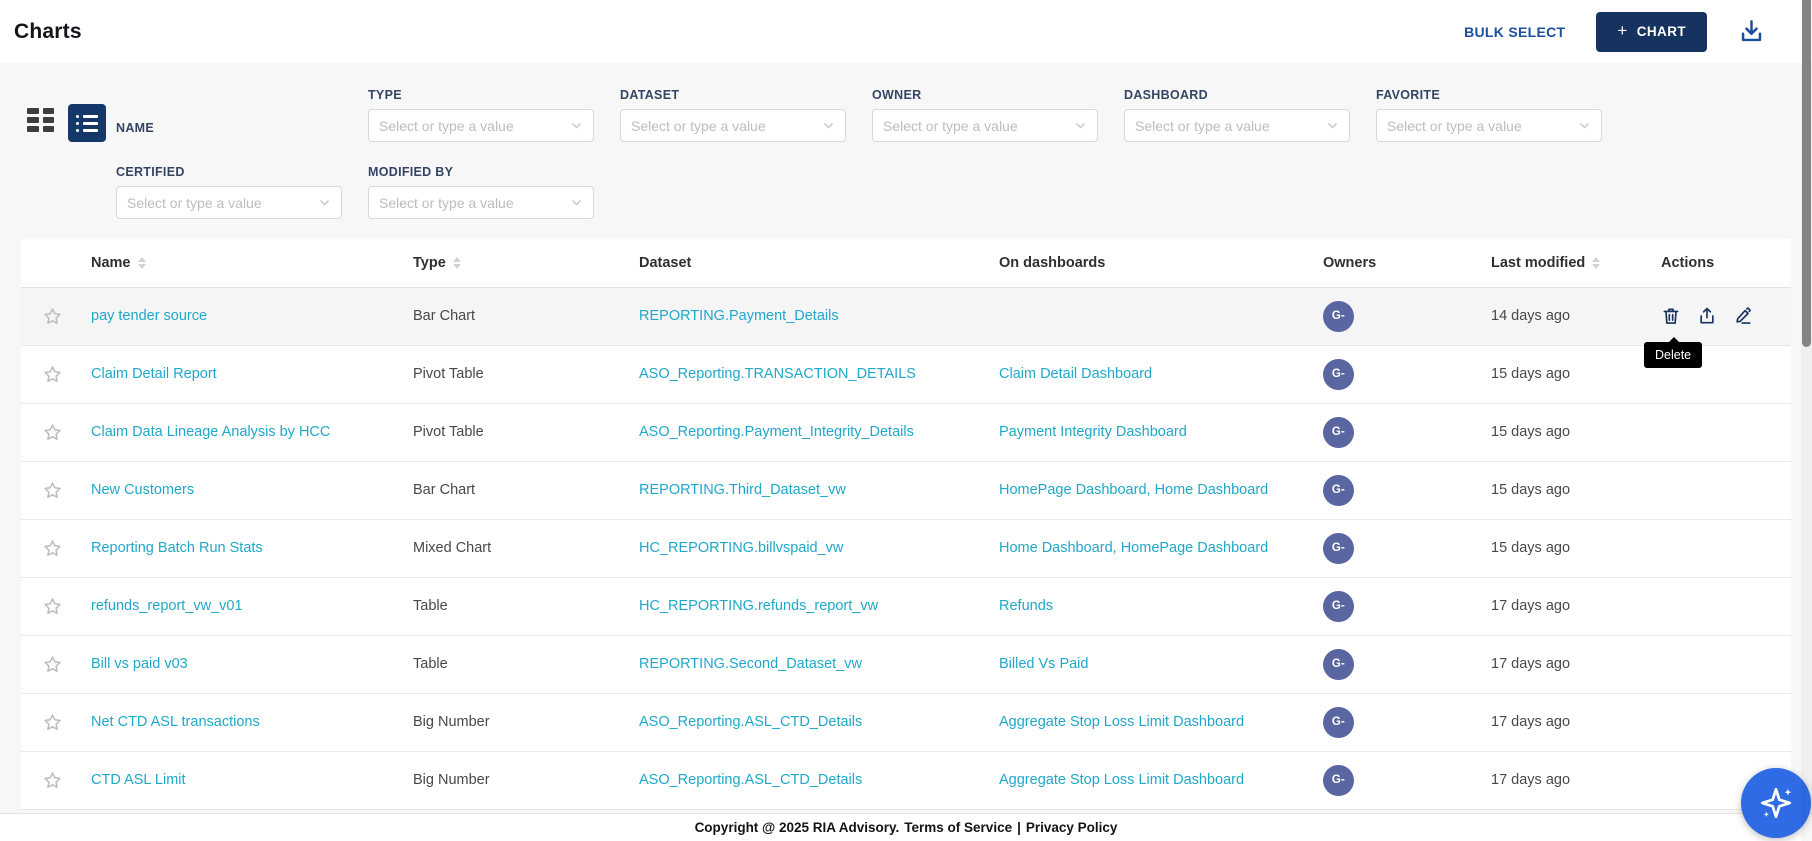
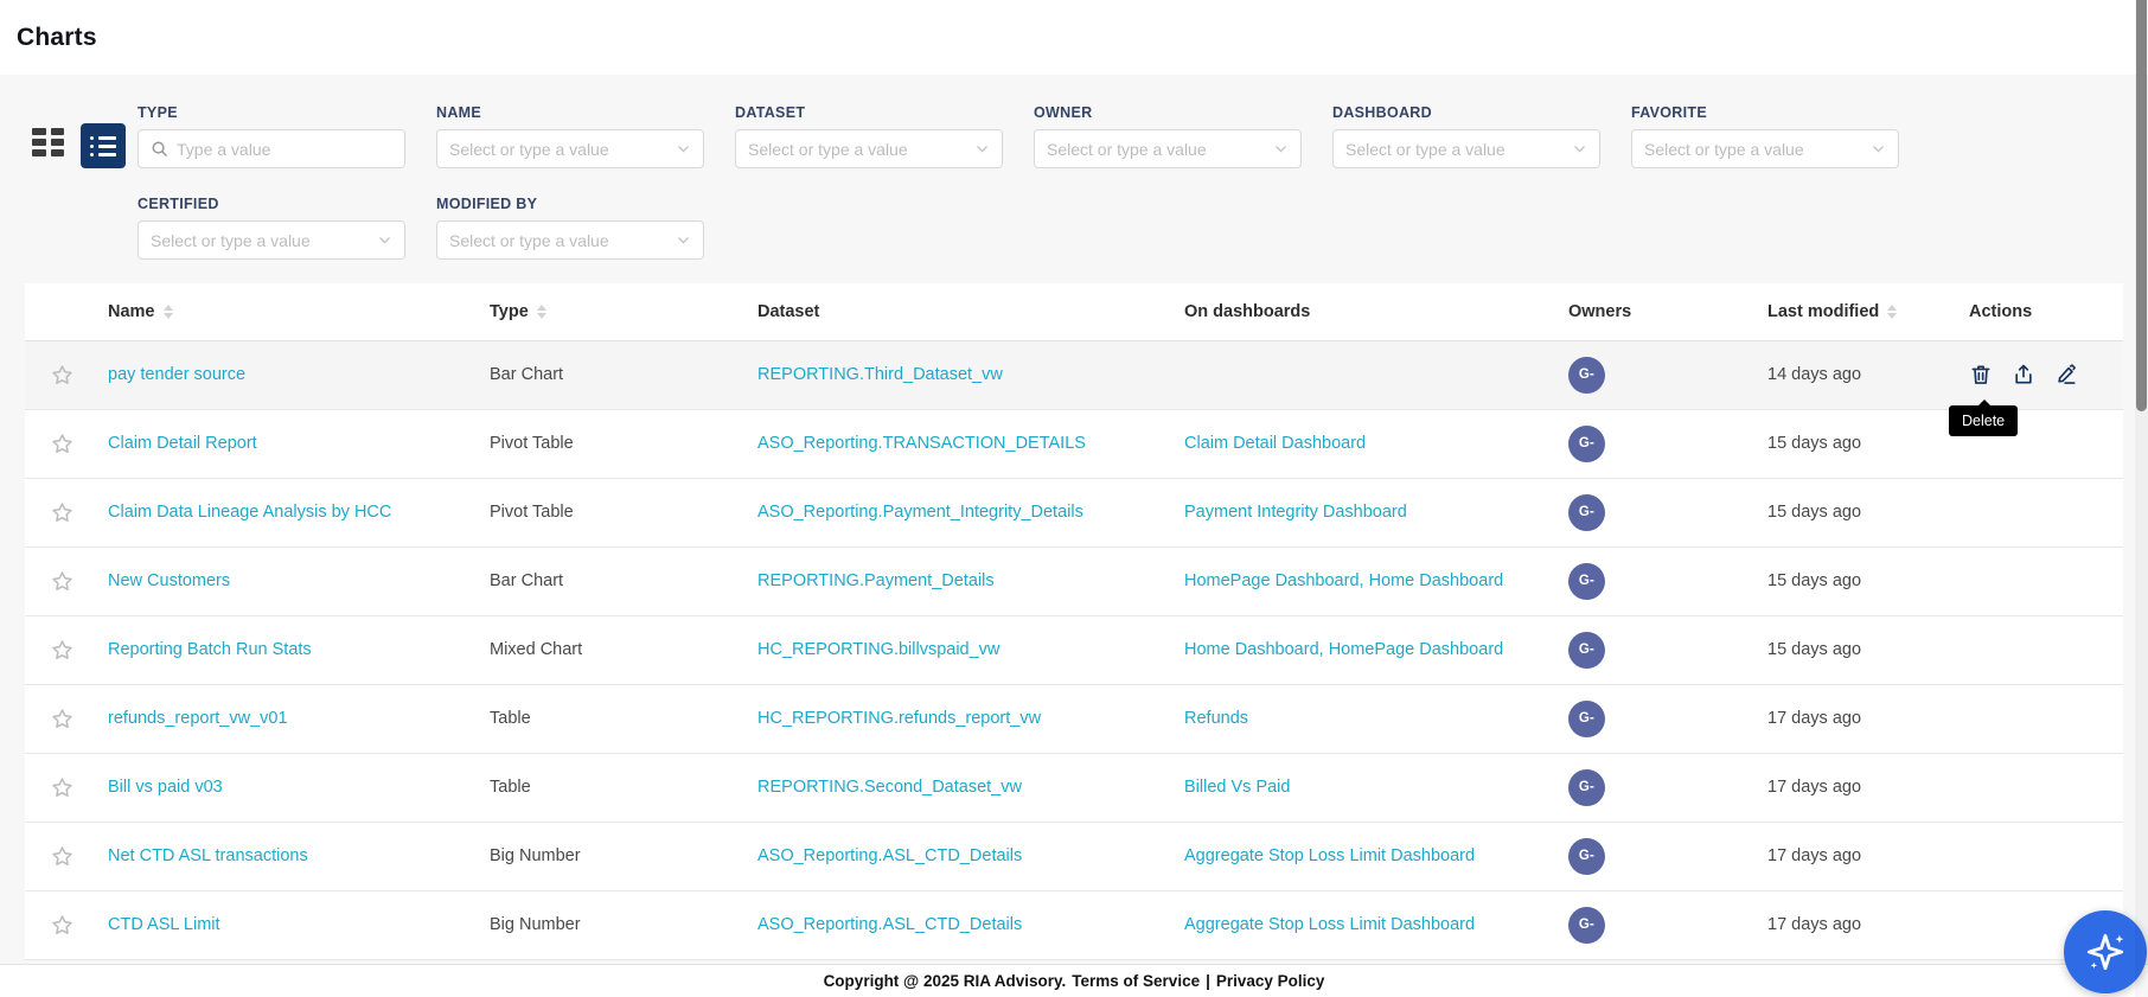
  Charts
- BULK SELECT
- +
- CHART
- NAME
+ TYPE
+ Type a value
- TYPE
+ NAME
  Select or type a value
  DATASET
  Select or type a value
  OWNER
  Select or type a value
  DASHBOARD
  Select or type a value
  FAVORITE
  Select or type a value
  CERTIFIED
  Select or type a value
  MODIFIED BY
  Select or type a value
  	Name	Type	Dataset	On dashboards	Owners	Last modified	Actions
- 	pay tender source	Bar Chart	REPORTING.Payment_Details		G-	14 days ago	Delete
+ 	pay tender source	Bar Chart	REPORTING.Third_Dataset_vw		G-	14 days ago	Delete
  	Claim Detail Report	Pivot Table	ASO_Reporting.TRANSACTION_DETAILS	Claim Detail Dashboard	G-	15 days ago
  	Claim Data Lineage Analysis by HCC	Pivot Table	ASO_Reporting.Payment_Integrity_Details	Payment Integrity Dashboard	G-	15 days ago
- 	New Customers	Bar Chart	REPORTING.Third_Dataset_vw	HomePage Dashboard, Home Dashboard	G-	15 days ago
+ 	New Customers	Bar Chart	REPORTING.Payment_Details	HomePage Dashboard, Home Dashboard	G-	15 days ago
  	Reporting Batch Run Stats	Mixed Chart	HC_REPORTING.billvspaid_vw	Home Dashboard, HomePage Dashboard	G-	15 days ago
  	refunds_report_vw_v01	Table	HC_REPORTING.refunds_report_vw	Refunds	G-	17 days ago
  	Bill vs paid v03	Table	REPORTING.Second_Dataset_vw	Billed Vs Paid	G-	17 days ago
  	Net CTD ASL transactions	Big Number	ASO_Reporting.ASL_CTD_Details	Aggregate Stop Loss Limit Dashboard	G-	17 days ago
  	CTD ASL Limit	Big Number	ASO_Reporting.ASL_CTD_Details	Aggregate Stop Loss Limit Dashboard	G-	17 days ago
  Copyright @ 2025 RIA Advisory.
  Terms of Service
  |
  Privacy Policy
